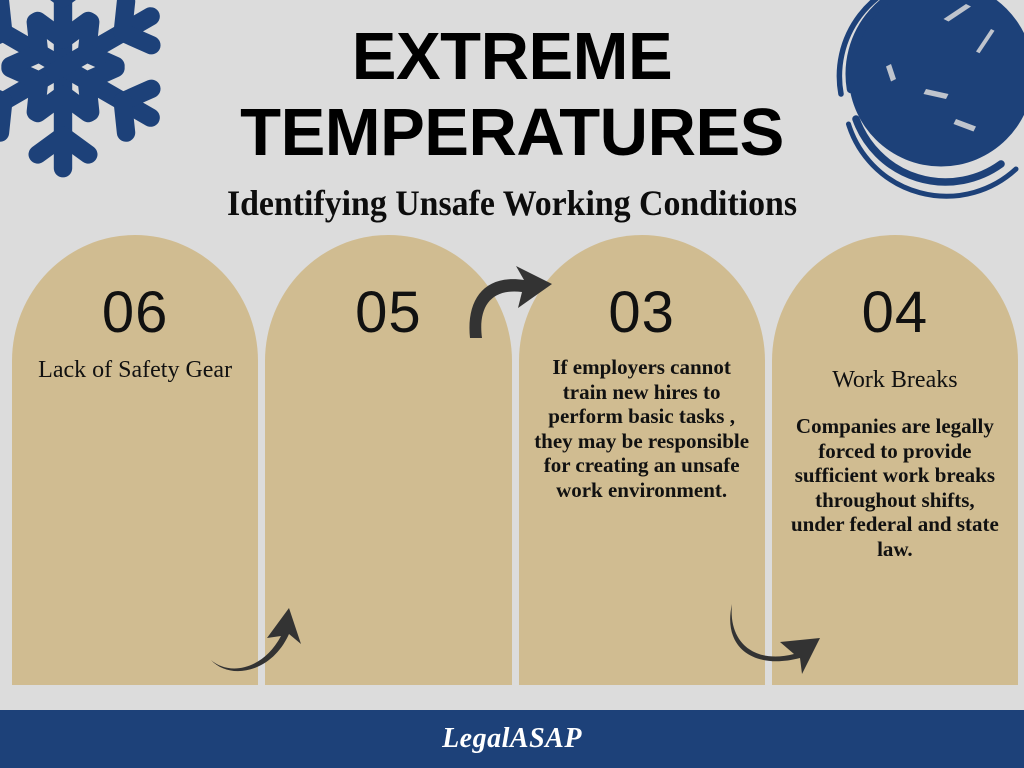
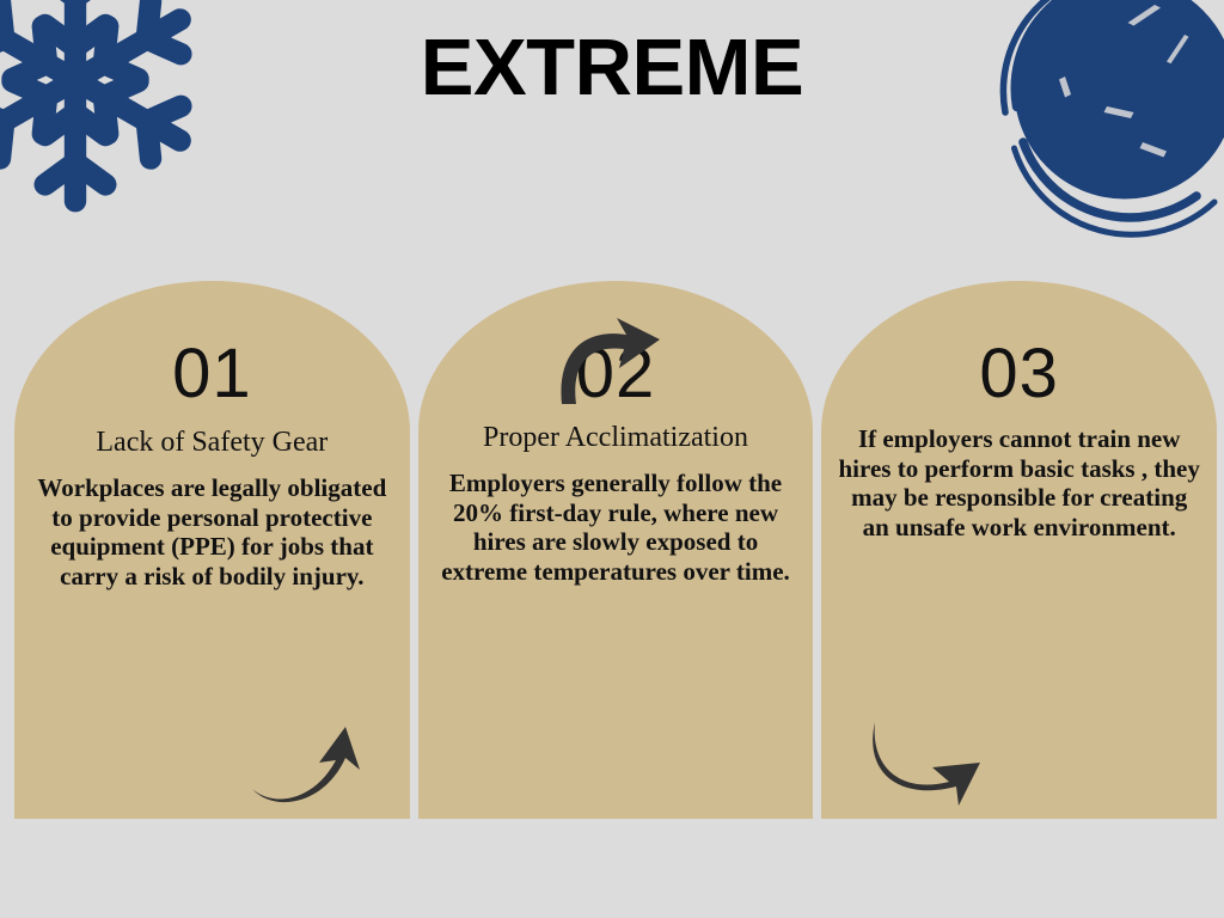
  EXTREME
- TEMPERATURES
- Identifying Unsafe Working Conditions
- 06
+ 01
  Lack of Safety Gear
+ Workplaces are legally obligated to provide personal protective equipment (PPE) for jobs that carry a risk of bodily injury.
- 05
+ 02
+ Proper Acclimatization
+ Employers generally follow the 20% first-day rule, where new hires are slowly exposed to extreme temperatures over time.
  03
  If employers cannot train new hires to perform basic tasks , they may be responsible for creating an unsafe work environment.
- 04
- Work Breaks
- Companies are legally forced to provide sufficient work breaks throughout shifts, under federal and state law.
- LegalASAP
